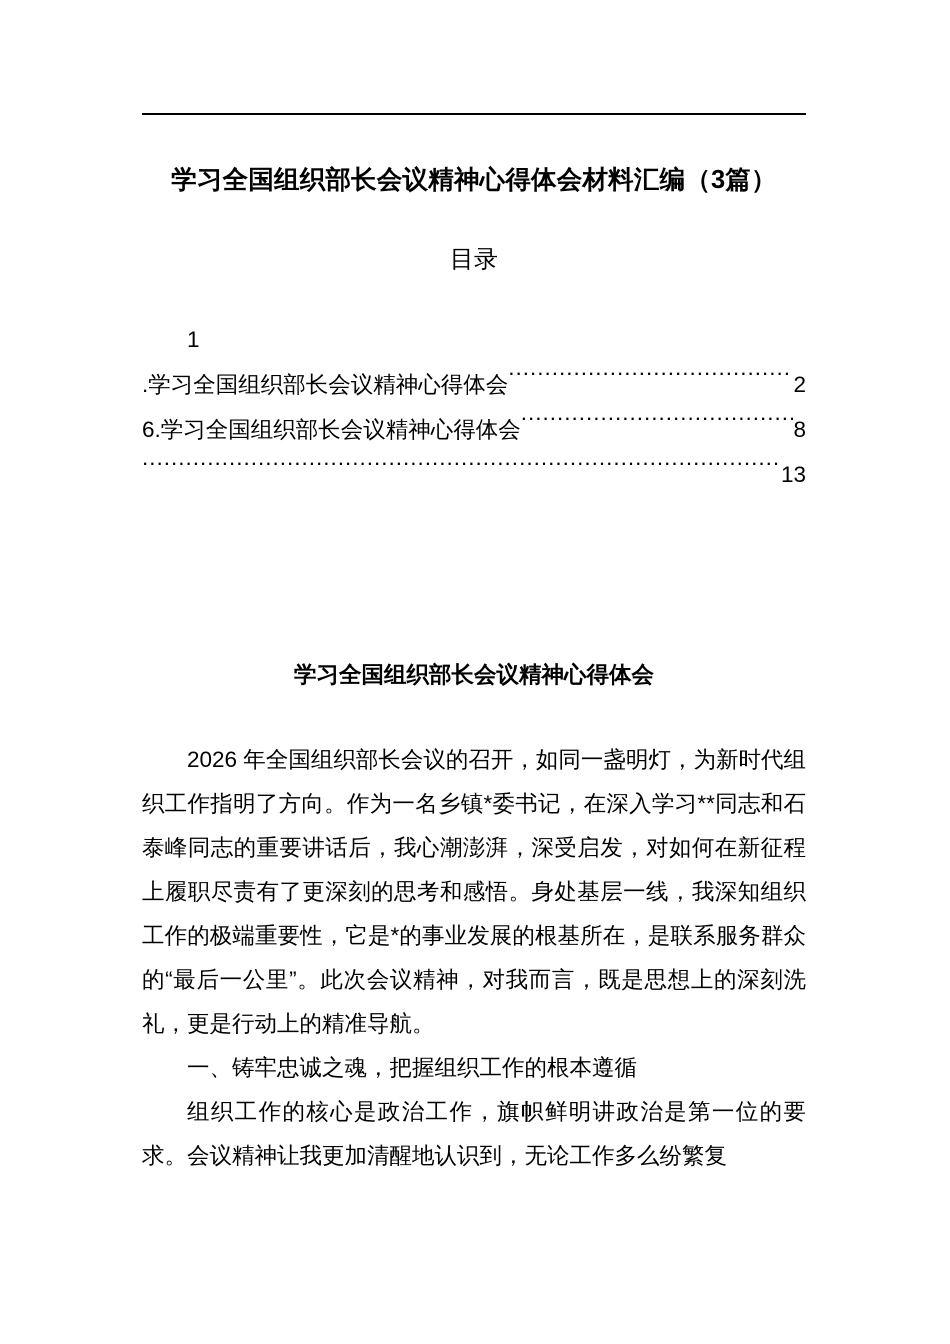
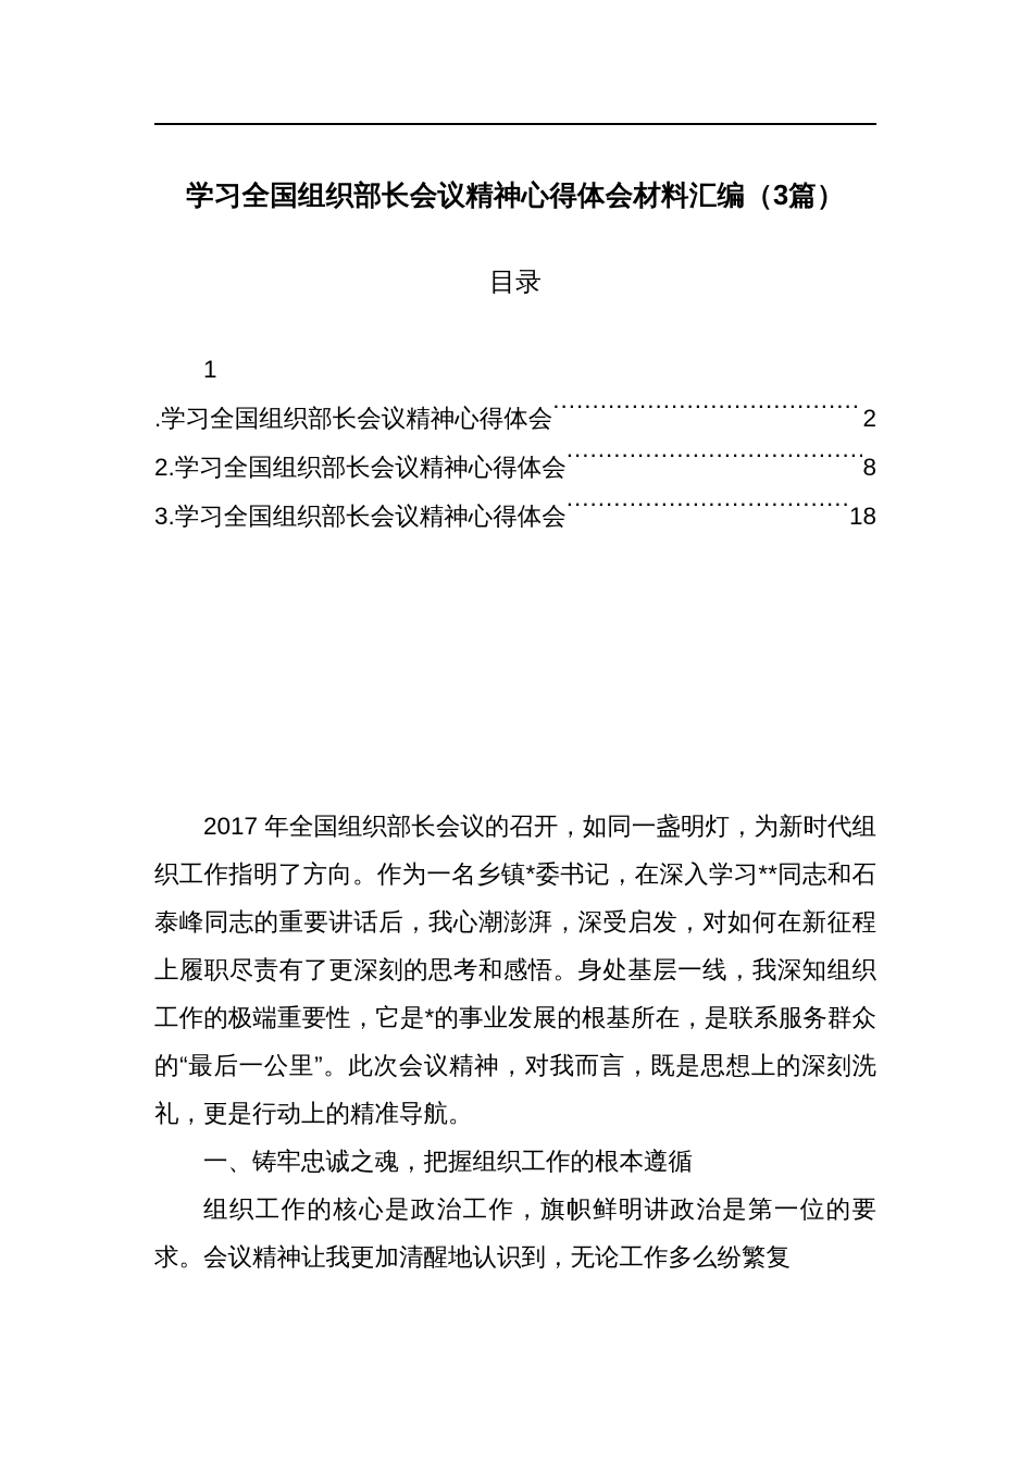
  学习全国组织部长会议精神心得体会材料汇编（3篇）
  目录
  1
  .学习全国组织部长会议精神心得体会
  2
- 6.学习全国组织部长会议精神心得体会
+ 2.学习全国组织部长会议精神心得体会
  8
+ 3.学习全国组织部长会议精神心得体会
- 13
+ 18
- 学习全国组织部长会议精神心得体会
- 2026 年全国组织部长会议的召开，如同一盏明灯，为新时代组织工作指明了方向。作为一名乡镇*委书记，在深入学习**同志和石泰峰同志的重要讲话后，我心潮澎湃，深受启发，对如何在新征程上履职尽责有了更深刻的思考和感悟。身处基层一线，我深知组织工作的极端重要性，它是*的事业发展的根基所在，是联系服务群众的“最后一公里”。此次会议精神，对我而言，既是思想上的深刻洗礼，更是行动上的精准导航。
+ 2017 年全国组织部长会议的召开，如同一盏明灯，为新时代组织工作指明了方向。作为一名乡镇*委书记，在深入学习**同志和石泰峰同志的重要讲话后，我心潮澎湃，深受启发，对如何在新征程上履职尽责有了更深刻的思考和感悟。身处基层一线，我深知组织工作的极端重要性，它是*的事业发展的根基所在，是联系服务群众的“最后一公里”。此次会议精神，对我而言，既是思想上的深刻洗礼，更是行动上的精准导航。
  一、铸牢忠诚之魂，把握组织工作的根本遵循
  组织工作的核心是政治工作，旗帜鲜明讲政治是第一位的要求。会议精神让我更加清醒地认识到，无论工作多么纷繁复
